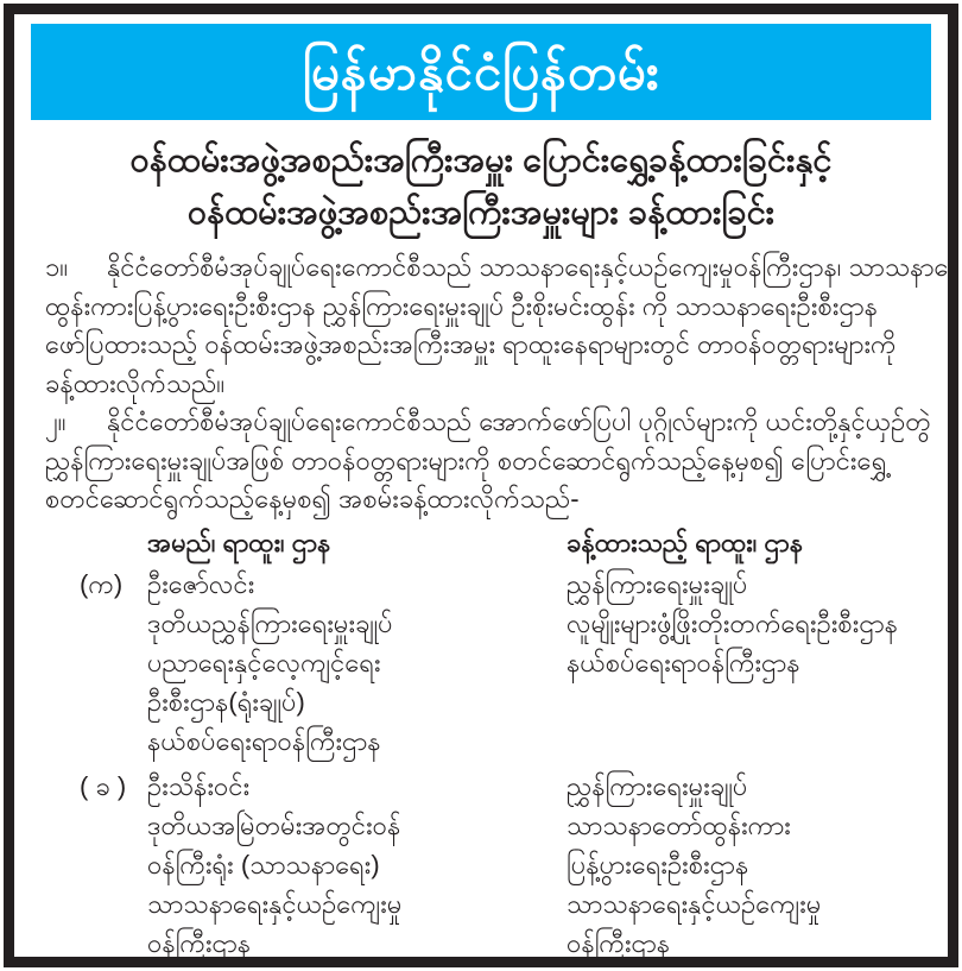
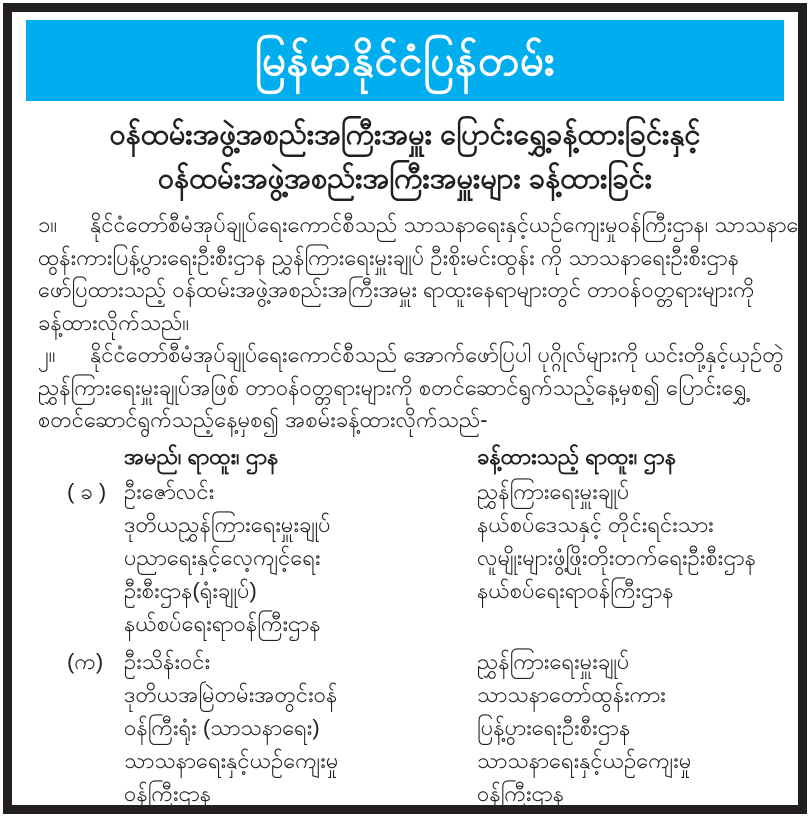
  မြန်မာနိုင်ငံပြန်တမ်း
  ဝန်ထမ်းအဖွဲ့အစည်းအကြီးအမှူး ပြောင်းရွှေ့ခန့်ထားခြင်းနှင့်
  ဝန်ထမ်းအဖွဲ့အစည်းအကြီးအမှူးများ ခန့်ထားခြင်း
  ၁။ နိုင်ငံတော်စီမံအုပ်ချုပ်ရေးကောင်စီသည် သာသနာရေးနှင့်ယဉ်ကျေးမှုဝန်ကြီးဌာန၊ သာသနာတေ
  ထွန်းကားပြန့်ပွားရေးဦးစီးဌာန ညွှန်ကြားရေးမှူးချုပ် ဦးစိုးမင်းထွန်း ကို သာသနာရေးဦးစီးဌာန
  ဖော်ပြထားသည့် ဝန်ထမ်းအဖွဲ့အစည်းအကြီးအမှူး ရာထူးနေရာများတွင် တာဝန်ဝတ္တရားများကို
  ခန့်ထားလိုက်သည်။
  ၂။ နိုင်ငံတော်စီမံအုပ်ချုပ်ရေးကောင်စီသည် အောက်ဖော်ပြပါ ပုဂ္ဂိုလ်များကို ယင်းတို့နှင့်ယှဉ်တွဲ
  ညွှန်ကြားရေးမှူးချုပ်အဖြစ် တာဝန်ဝတ္တရားများကို စတင်ဆောင်ရွက်သည့်နေ့မှစ၍ ပြောင်းရွှေ့
  စတင်ဆောင်ရွက်သည့်နေ့မှစ၍ အစမ်းခန့်ထားလိုက်သည်-
  အမည်၊ ရာထူး၊ ဌာန
  ခန့်ထားသည့် ရာထူး၊ ဌာန
- (က)
+ ( ခ )
  ဦးဇော်လင်း
  ဒုတိယညွှန်ကြားရေးမှူးချုပ်
  ပညာရေးနှင့်လေ့ကျင့်ရေး
  ဦးစီးဌာန(ရုံးချုပ်)
  နယ်စပ်ရေးရာဝန်ကြီးဌာန
  ညွှန်ကြားရေးမှူးချုပ်
+ နယ်စပ်ဒေသနှင့် တိုင်းရင်းသား
  လူမျိုးများဖွံ့ဖြိုးတိုးတက်ရေးဦးစီးဌာန
  နယ်စပ်ရေးရာဝန်ကြီးဌာန
- ( ခ )
+ (က)
  ဦးသိန်းဝင်း
  ဒုတိယအမြဲတမ်းအတွင်းဝန်
  ဝန်ကြီးရုံး (သာသနာရေး)
  သာသနာရေးနှင့်ယဉ်ကျေးမှု
  ဝန်ကြီးဌာန
  ညွှန်ကြားရေးမှူးချုပ်
  သာသနာတော်ထွန်းကား
  ပြန့်ပွားရေးဦးစီးဌာန
  သာသနာရေးနှင့်ယဉ်ကျေးမှု
  ဝန်ကြီးဌာန
